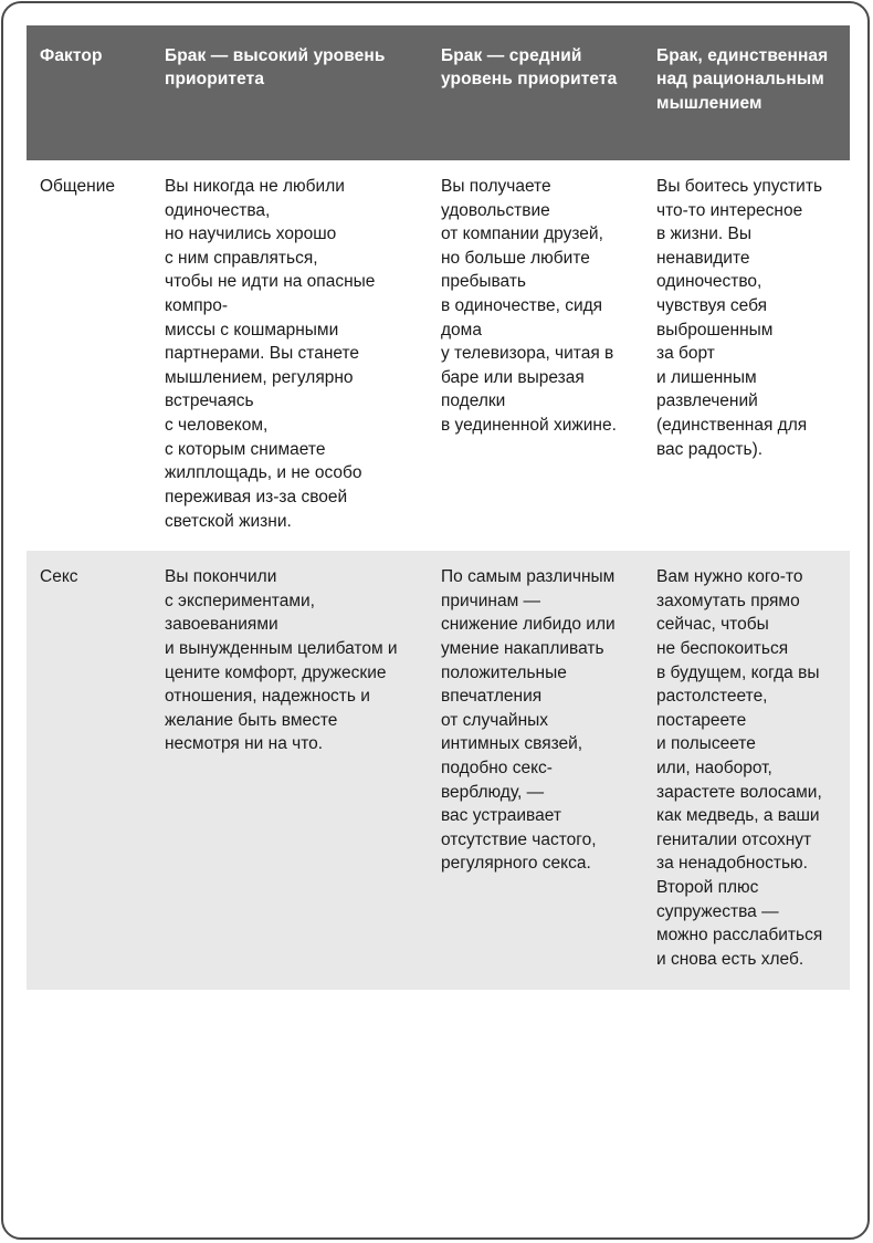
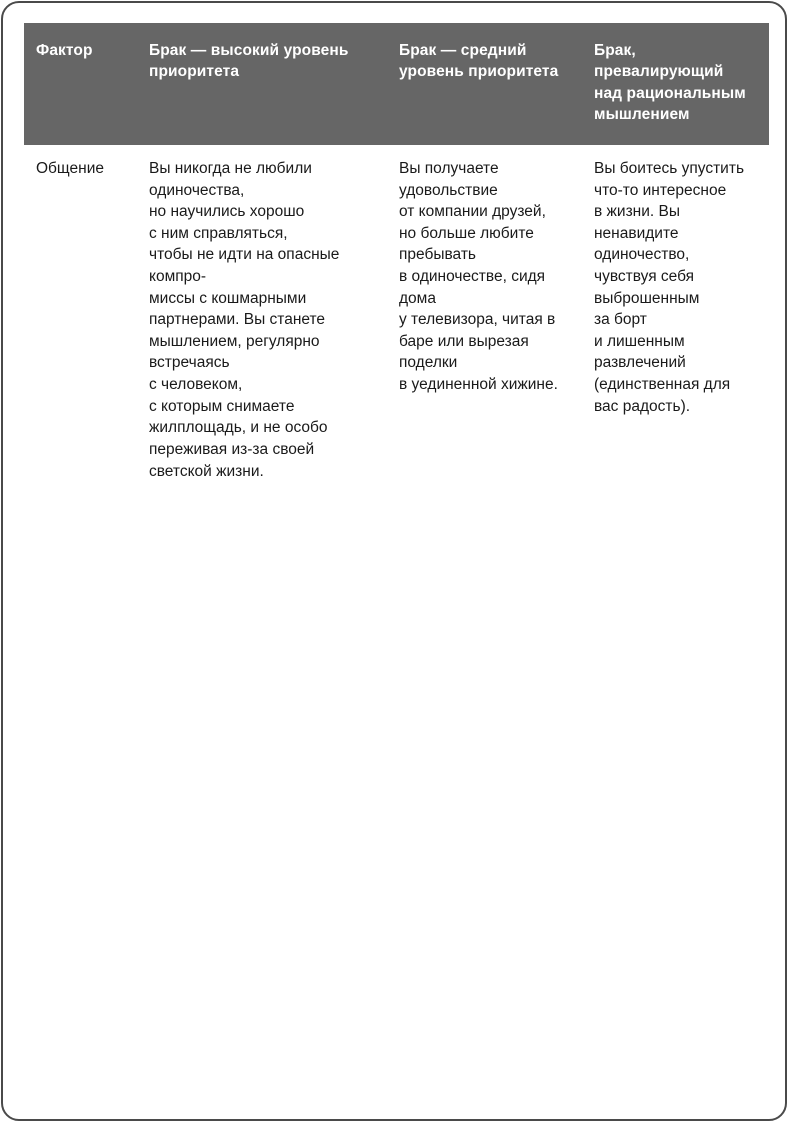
- Фактор	Брак — высокий уровень приоритета	Брак — средний уровень приоритета	Брак, единственная над рацио­нальным мышлением
+ Фактор	Брак — высокий уровень приоритета	Брак — средний уровень приоритета	Брак, превалирующий над рацио­нальным мышлением
  Общение	Вы никогда не любили одиночества, но научились хорошо с ним справляться, чтобы не идти на опасные компро- миссы с кошмарными партнерами. Вы станете мышлением, регулярно встречаясь с человеком, с которым снимаете жилплощадь, и не особо переживая из-за своей светской жизни.	Вы получаете удовольствие от компании друзей, но больше любите пребывать в одиночестве, сидя дома у телевизора, читая в баре или вырезая поделки в уединенной хижине.	Вы боитесь упустить что-то интересное в жизни. Вы ненавидите одиночество, чувствуя себя выброшенным за борт и лишенным развлечений (единственная для вас радость).
- Секс	Вы покончили с экспериментами, завоеваниями и вынужденным целибатом и цените комфорт, дружеские отношения, надежность и желание быть вместе несмотря ни на что.	По самым различным причинам — снижение либидо или умение накапливать положительные впечатления от случайных интимных связей, подобно секс- верблюду, — вас устраивает отсутствие частого, регулярного секса.	Вам нужно кого-то захомутать прямо сейчас, чтобы не беспокоиться в будущем, когда вы растолстеете, постареете и полысеете или, наоборот, зарастете волосами, как медведь, а ваши гениталии отсохнут за ненадобностью. Второй плюс супружества — можно расслабиться и снова есть хлеб.
